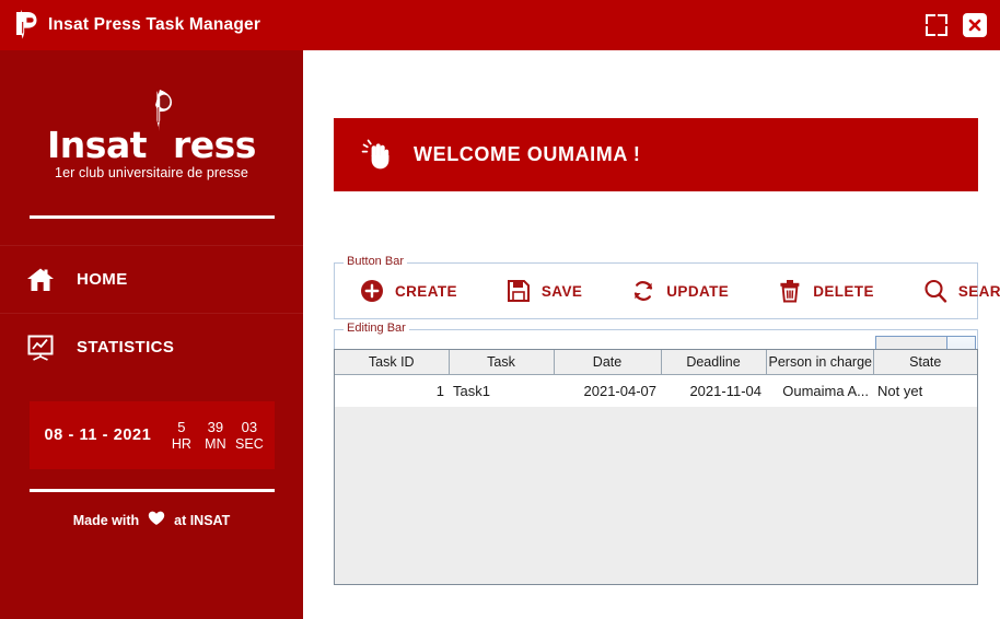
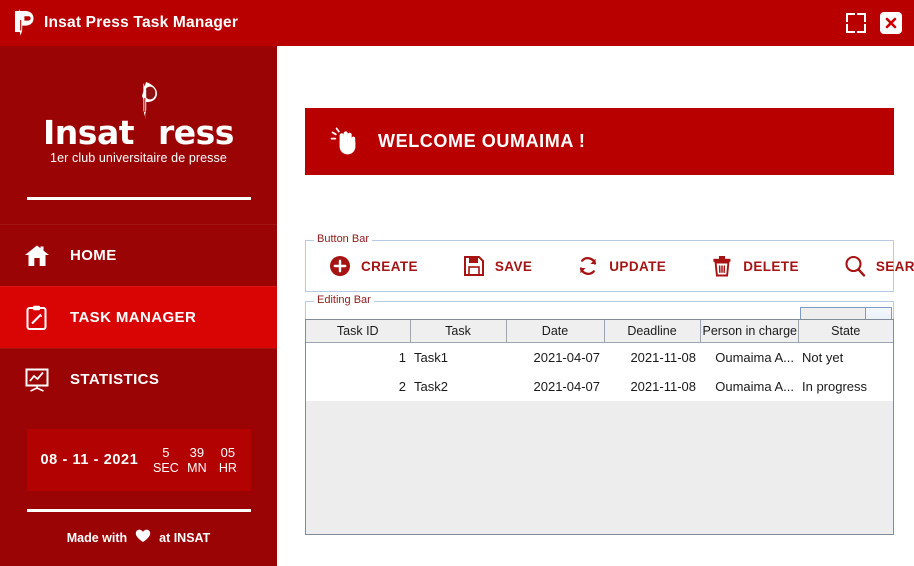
  Insat Press Task Manager
  Insat
  ress
  1er club universitaire de presse
  HOME
+ TASK MANAGER
  STATISTICS
  08 - 11 - 2021
  5
- HR
+ SEC
  39
  MN
- 03
+ 05
- SEC
+ HR
  Made with
  at INSAT
  WELCOME OUMAIMA !
  Button Bar
  CREATE
  SAVE
  UPDATE
  DELETE
  Editing Bar
  Task ID	Task	Date	Deadline	Person in charge	State
- 1	Task1	2021-04-07	2021-11-04	Oumaima A...	Not yet
+ 1	Task1	2021-04-07	2021-11-08	Oumaima A...	Not yet
+ 2	Task2	2021-04-07	2021-11-08	Oumaima A...	In progress
